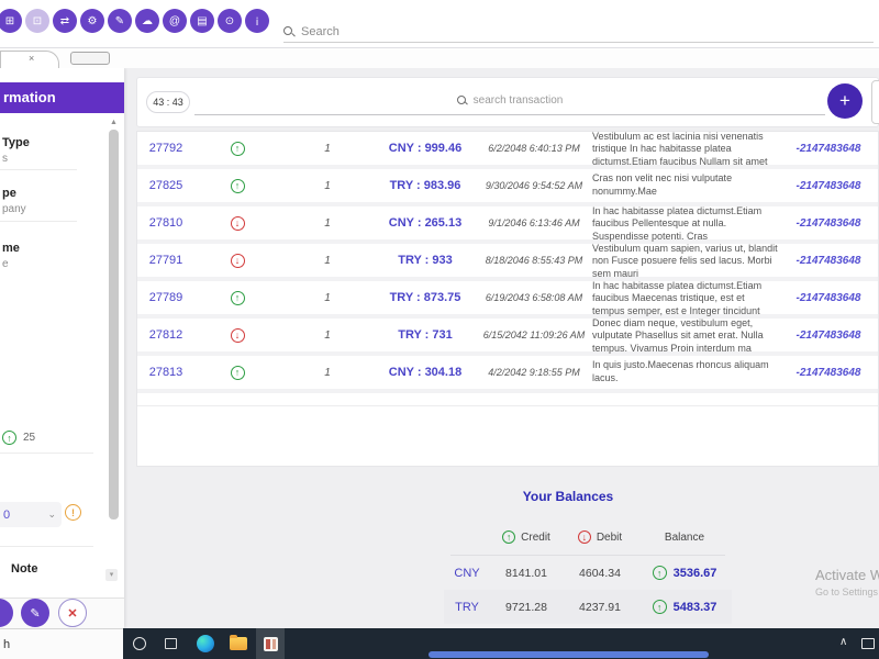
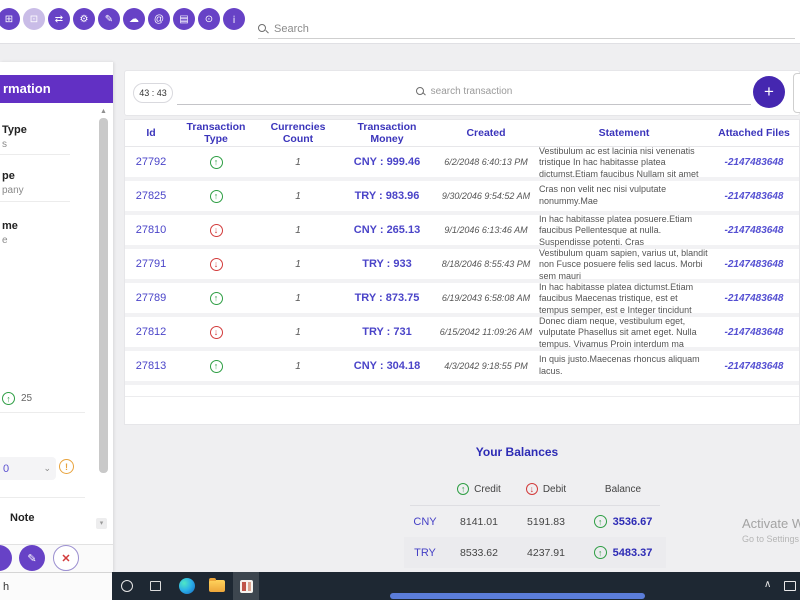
  ⊞
  ⊡
  ⇄
  ⚙
  ✎
  ☁
  @
  ▤
  ⊙
  ℹ
  Search
- ×
  rmation
  Type
  s
  pe
  pany
  me
  e
  ↑
  25
  0
  ⌄
  !
  Note
  ✎
  ✕
  43 : 43
  search transaction
  +
+ Id
+ Transaction Type
+ Currencies Count
+ Transaction Money
+ Created
+ Statement
+ Attached Files
  27792
  ↑
  1
  CNY : 999.46
  6/2/2048 6:40:13 PM
  Vestibulum ac est lacinia nisi venenatis tristique In hac habitasse platea dictumst.Etiam faucibus Nullam sit amet
  -2147483648
  27825
  ↑
  1
  TRY : 983.96
  9/30/2046 9:54:52 AM
  Cras non velit nec nisi vulputate nonummy.Mae
  -2147483648
  27810
  ↓
  1
  CNY : 265.13
  9/1/2046 6:13:46 AM
- In hac habitasse platea dictumst.Etiam faucibus Pellentesque at nulla. Suspendisse potenti. Cras
+ In hac habitasse platea posuere.Etiam faucibus Pellentesque at nulla. Suspendisse potenti. Cras
  -2147483648
  27791
  ↓
  1
  TRY : 933
  8/18/2046 8:55:43 PM
  Vestibulum quam sapien, varius ut, blandit non Fusce posuere felis sed lacus. Morbi sem mauri
  -2147483648
  27789
  ↑
  1
  TRY : 873.75
  6/19/2043 6:58:08 AM
  In hac habitasse platea dictumst.Etiam faucibus Maecenas tristique, est et tempus semper, est e Integer tincidunt
  -2147483648
  27812
  ↓
  1
  TRY : 731
  6/15/2042 11:09:26 AM
- Donec diam neque, vestibulum eget, vulputate Phasellus sit amet erat. Nulla tempus. Vivamus Proin interdum ma
+ Donec diam neque, vestibulum eget, vulputate Phasellus sit amet eget. Nulla tempus. Vivamus Proin interdum ma
  -2147483648
  27813
  ↑
  1
  CNY : 304.18
- 4/2/2042 9:18:55 PM
+ 4/3/2042 9:18:55 PM
  In quis justo.Maecenas rhoncus aliquam lacus.
  -2147483648
  Your Balances
  ↑
  Credit
  ↓
  Debit
  Balance
  CNY
  8141.01
- 4604.34
+ 5191.83
  ↑
  3536.67
  TRY
- 9721.28
+ 8533.62
  4237.91
  ↑
  5483.37
  Activate W
  Go to Settings
  h
  ∧
